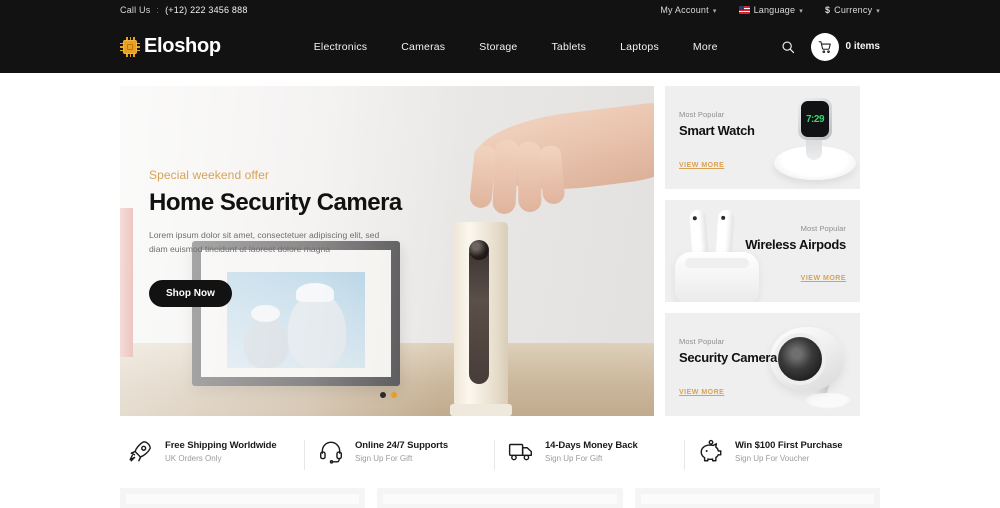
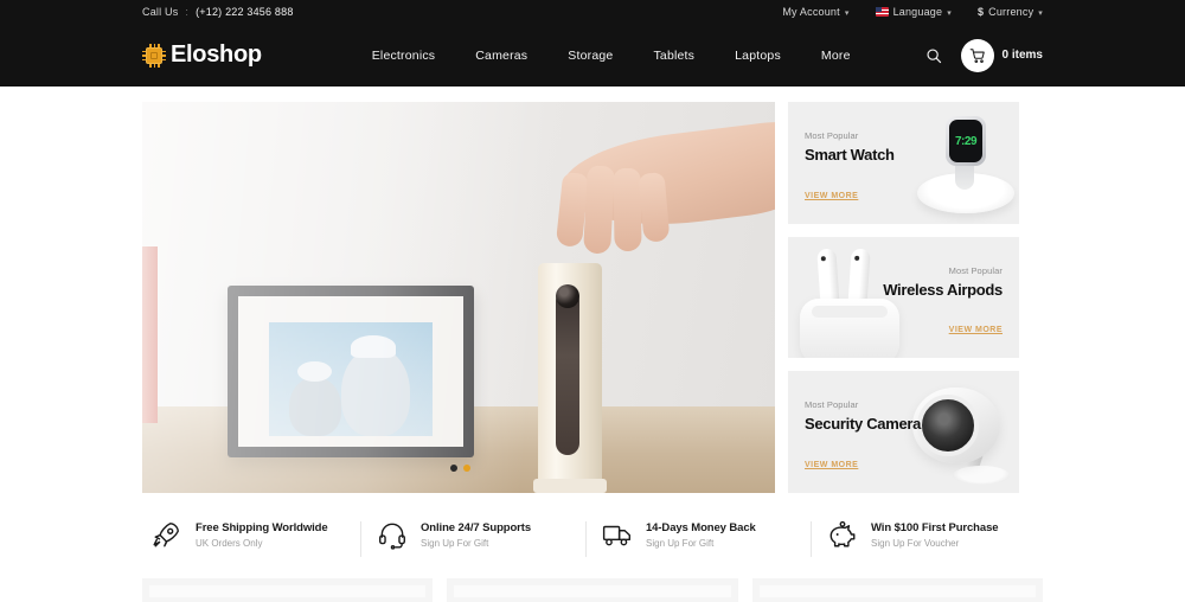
  Call Us
  :
  (+12) 222 3456 888
  My Account
  Language
  $
  Currency
  Eloshop
  Electronics
  Cameras
  Storage
  Tablets
  Laptops
  More
  0 items
- Special weekend offer
- Home Security Camera
- Lorem ipsum dolor sit amet, consectetuer adipiscing elit, sed diam euismod tincidunt ut laoreet dolore magna
- Shop Now
  7:29
  Most Popular
  Smart Watch
  Most Popular
  Wireless Airpods
  Most Popular
  Security Camera
  Free Shipping Worldwide
  UK Orders Only
  Online 24/7 Supports
  Sign Up For Gift
  14-Days Money Back
  Sign Up For Gift
  Win $100 First Purchase
  Sign Up For Voucher
